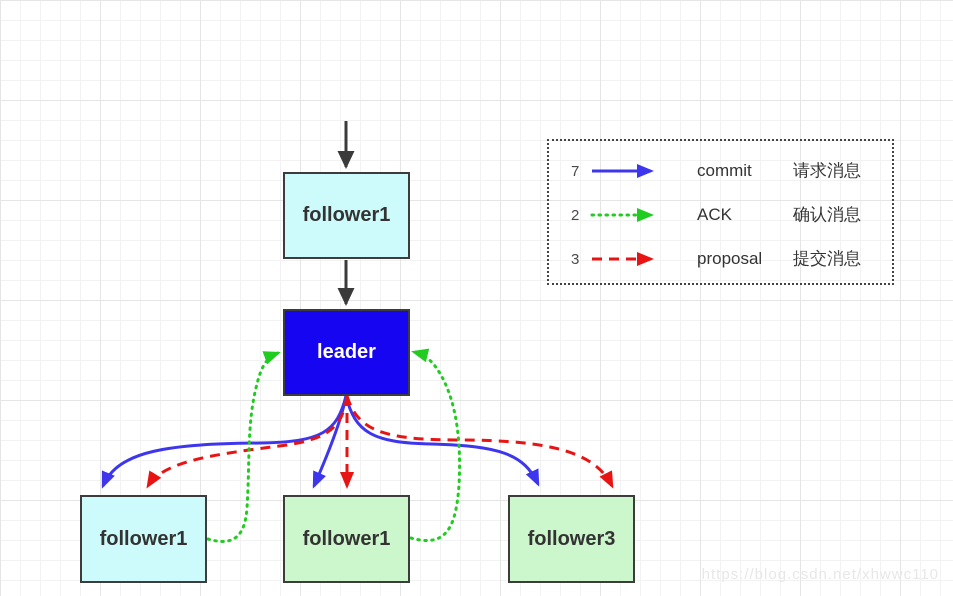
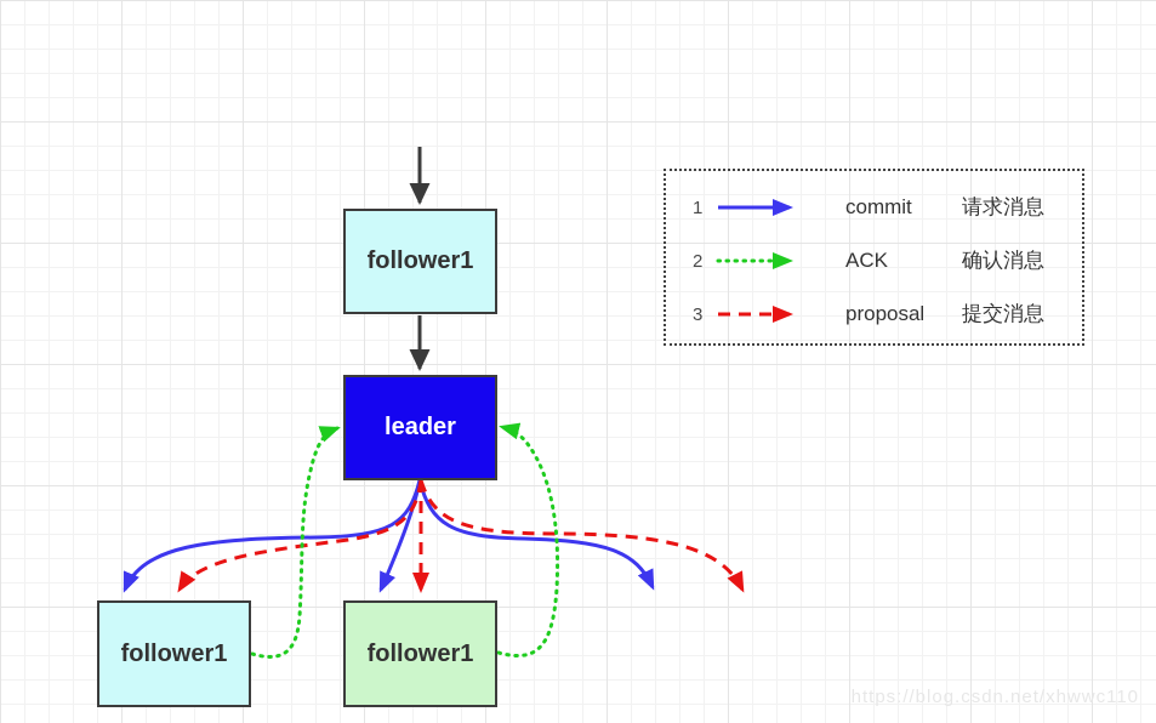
  follower1
  leader
  follower1
  follower1
- follower3
- 7
+ 1
  commit
  请求消息
  2
  ACK
  确认消息
  3
  proposal
  提交消息
  https://blog.csdn.net/xhwwc110
